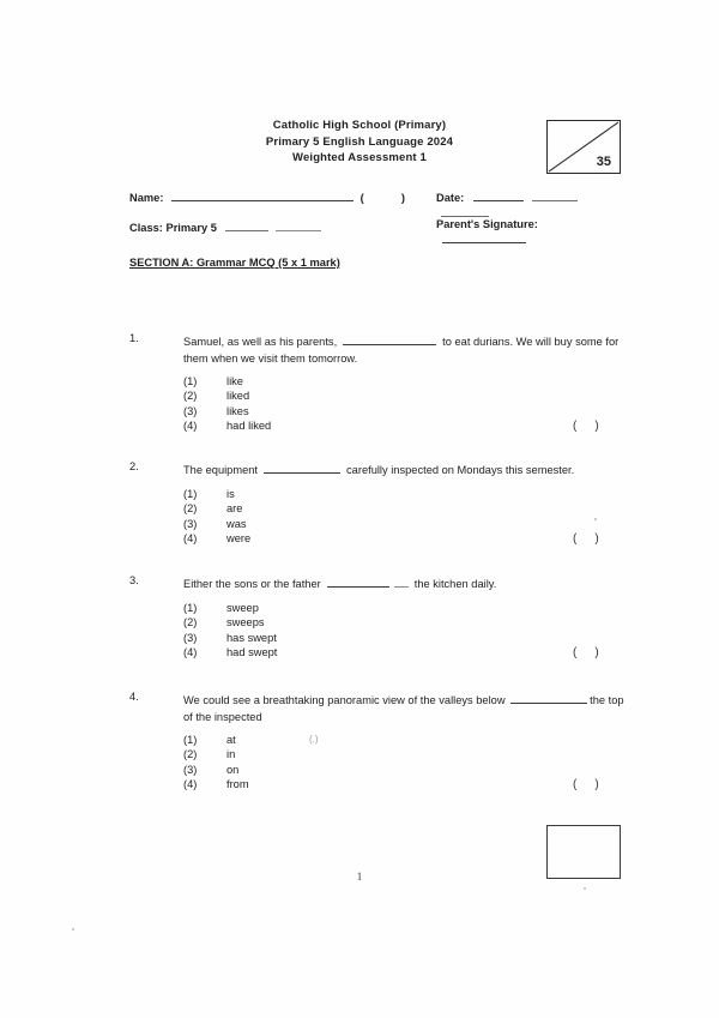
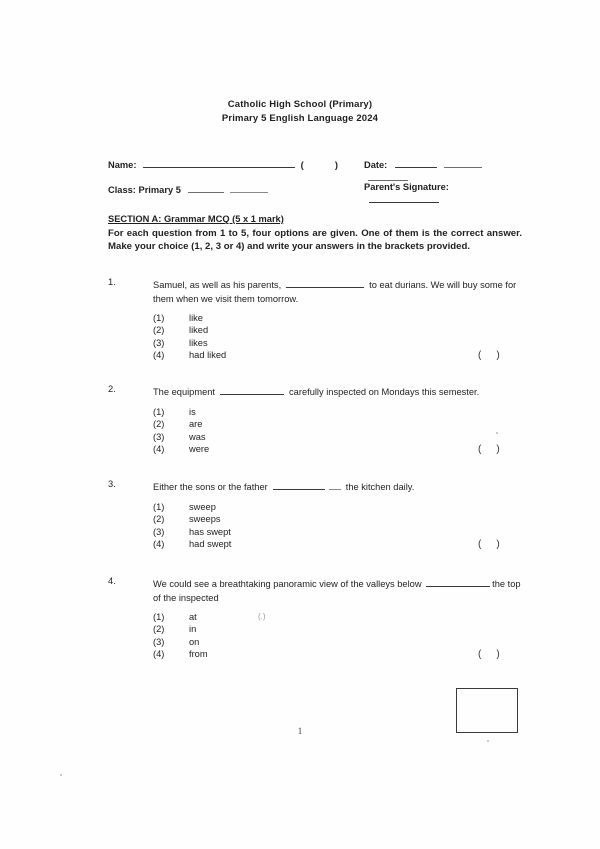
  Catholic High School (Primary)
  Primary 5 English Language 2024
- Weighted Assessment 1
- 35
  Name: ( )
  Date:
  Class: Primary 5
  Parent's Signature:
  SECTION A: Grammar MCQ (5 x 1 mark)
+ For each question from 1 to 5, four options are given. One of them is the correct answer. Make your choice (1, 2, 3 or 4) and write your answers in the brackets provided.
  1.
  Samuel, as well as his parents, to eat durians. We will buy some for them when we visit them tomorrow.
  (1) like
  (2) liked
  (3) likes
  (4) had liked
  ()
  2.
  The equipment carefully inspected on Mondays this semester.
  (1) is
  (2) are
  (3) was
  (4) were
  ()
  3.
  Either the sons or the father the kitchen daily.
  (1) sweep
  (2) sweeps
  (3) has swept
  (4) had swept
  ()
  4.
  We could see a breathtaking panoramic view of the valleys below the top of the inspected
  (1) at
  (2) in
  (3) on
  (4) from
  (.)
  ()
  1
